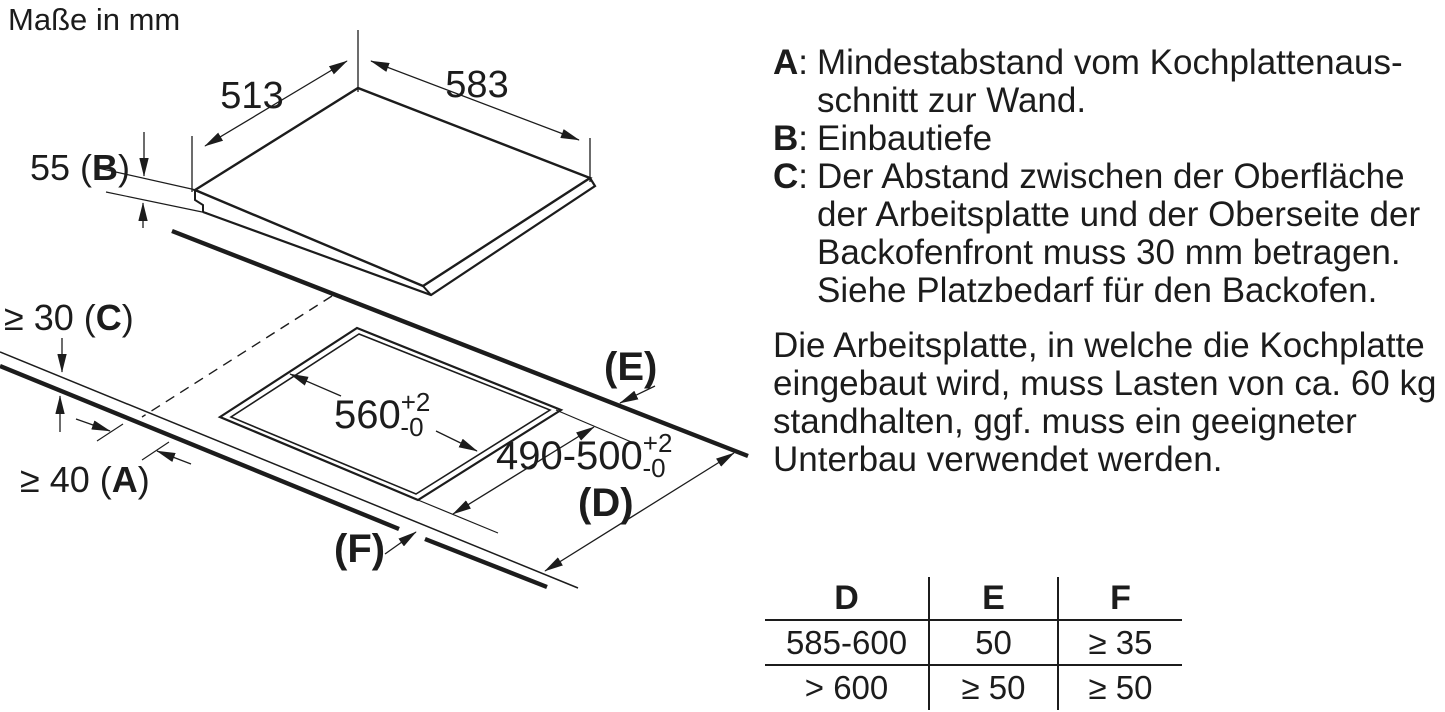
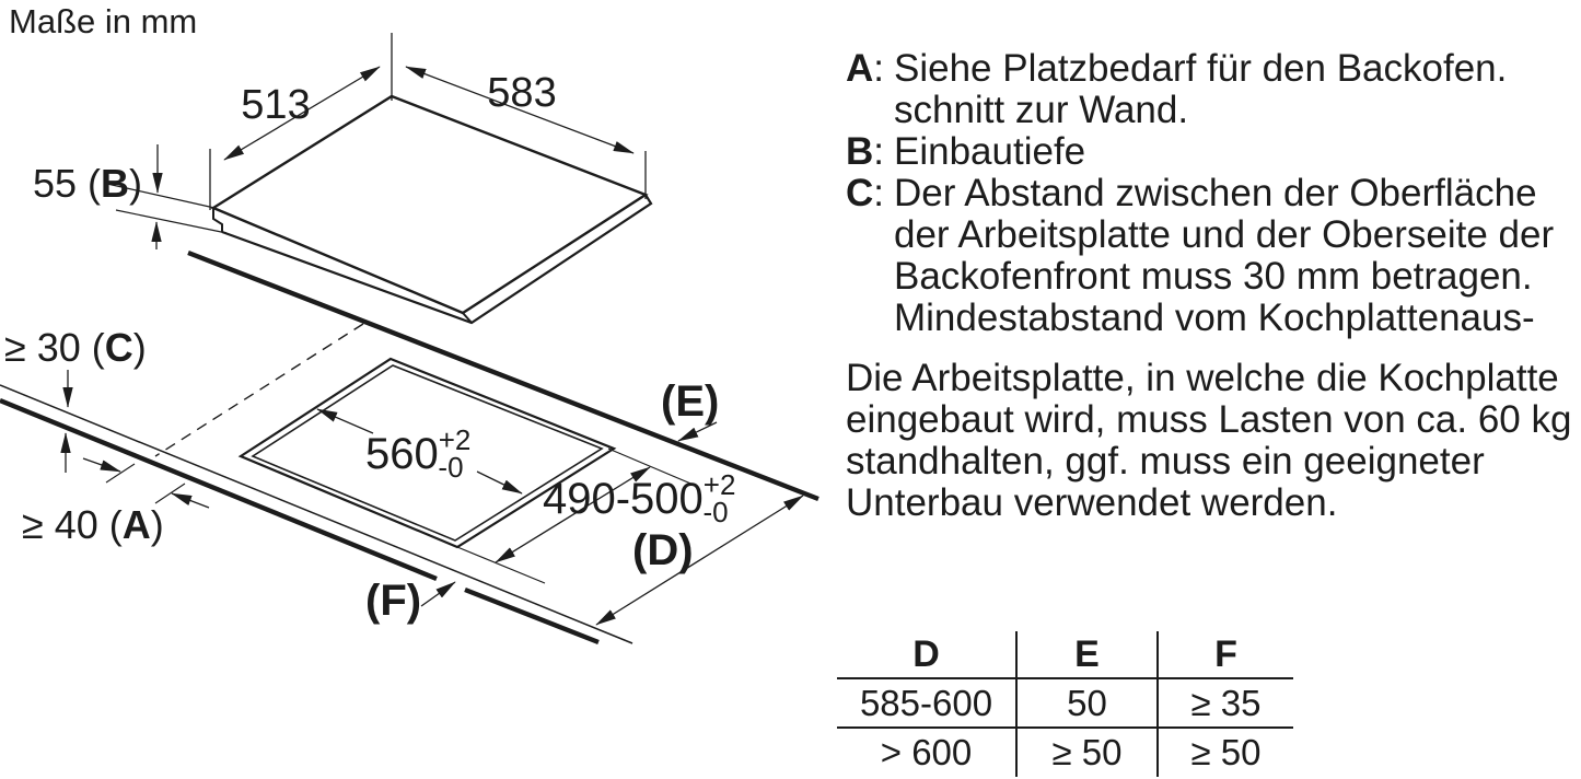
  Maße in mm
  513
  583
  55 (B)
  560+2 -0
  490-500+2 -0
  (E)
  (D)
  (F)
  ≥ 30 (C)
  ≥ 40 (A)
  A:
- Mindestabstand vom Kochplattenaus-
+ Siehe Platzbedarf für den Backofen.
  schnitt zur Wand.
  B:
  Einbautiefe
  C:
  Der Abstand zwischen der Oberfläche
  der Arbeitsplatte und der Oberseite der
  Backofenfront muss 30 mm betragen.
- Siehe Platzbedarf für den Backofen.
+ Mindestabstand vom Kochplattenaus-
  Die Arbeitsplatte, in welche die Kochplatte
  eingebaut wird, muss Lasten von ca. 60 kg
  standhalten, ggf. muss ein geeigneter
  Unterbau verwendet werden.
  D	E	F
  585-600	50	≥ 35
  > 600	≥ 50	≥ 50
